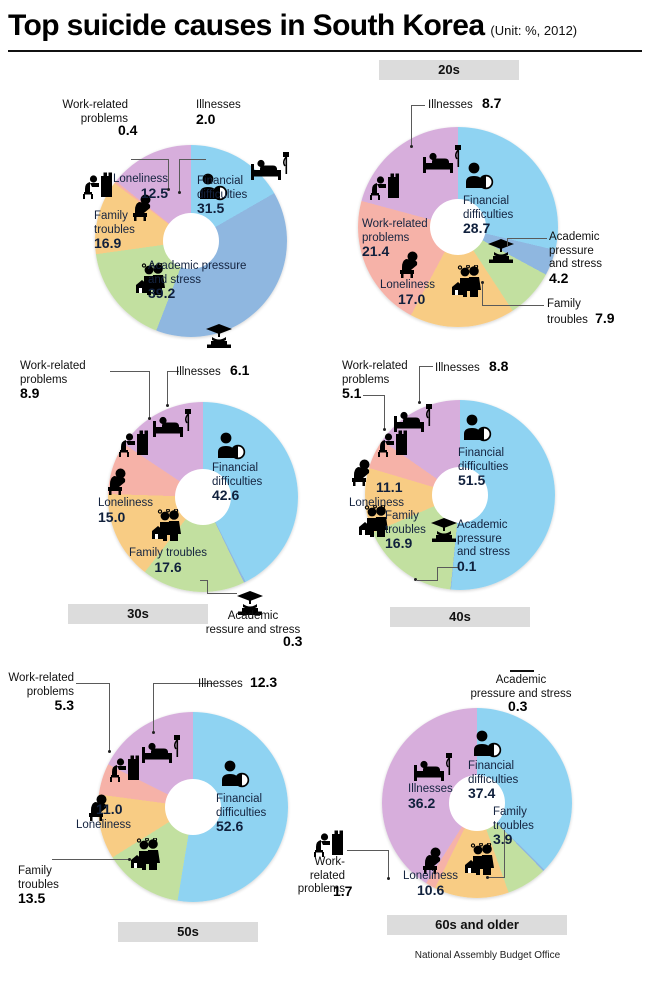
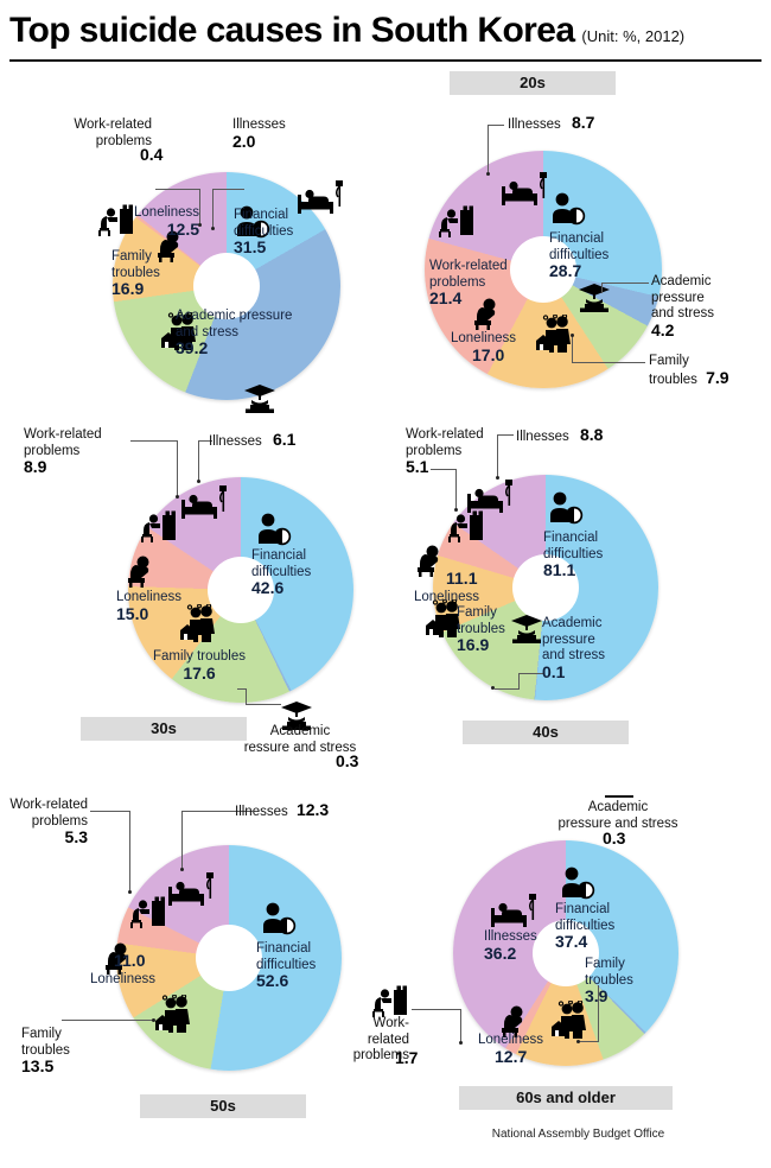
  Top suicide causes in South Korea (Unit: %, 2012)
  Work-related
  problems
  0.4
  Illnesses
  2.0
  Financial
  difficulties
  31.5
  Loneliness
  12.5
  Family
  troubles
  16.9
  Academic pressure
  and stress
  39.2
  20s
  Illnesses 8.7
  Financial
  difficulties
  28.7
  Academic
  pressure
  and stress
  4.2
  Family
  troubles 7.9
  Loneliness
  17.0
  Work-related
  problems
  21.4
  30s
  Work-related
  problems
  8.9
  Illnesses 6.1
  Financial
  difficulties
  42.6
  Loneliness
  15.0
  Family troubles
  17.6
  Academic
  ressure and stress
  0.3
  40s
  Work-related
  problems
  5.1
  Illnesses 8.8
  Financial
  difficulties
- 51.5
+ 81.1
  11.1
  Loneliness
  Family
  troubles
  16.9
  Academic
  pressure
  and stress
  0.1
  50s
  Work-related
  problems
  5.3
  Illnesses 12.3
  Financial
  difficulties
  52.6
  11.0
  Loneliness
  Family
  troubles
  13.5
  60s and older
  Academic
  pressure and stress
  0.3
  Financial
  difficulties
  37.4
  Illnesses
  36.2
  Family
  troubles
  3.9
  Loneliness
- 10.6
+ 12.7
  Work-related
  problems
  1.7
  National Assembly Budget Office
